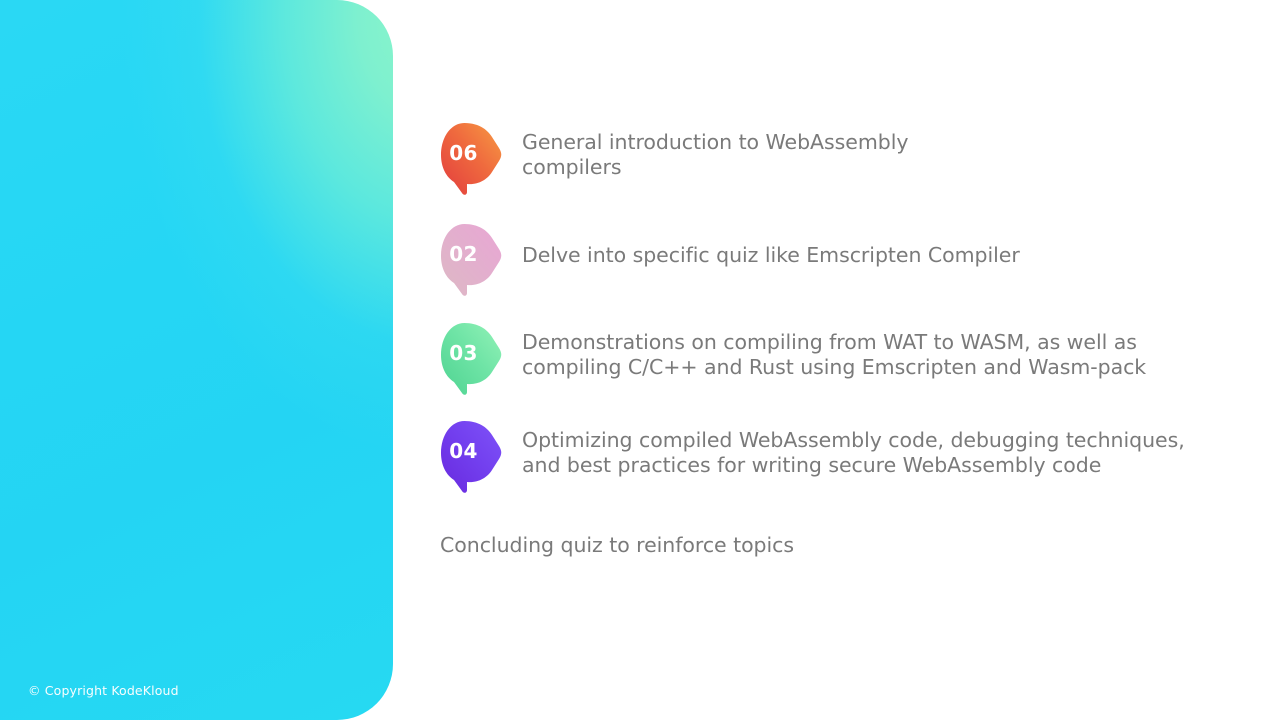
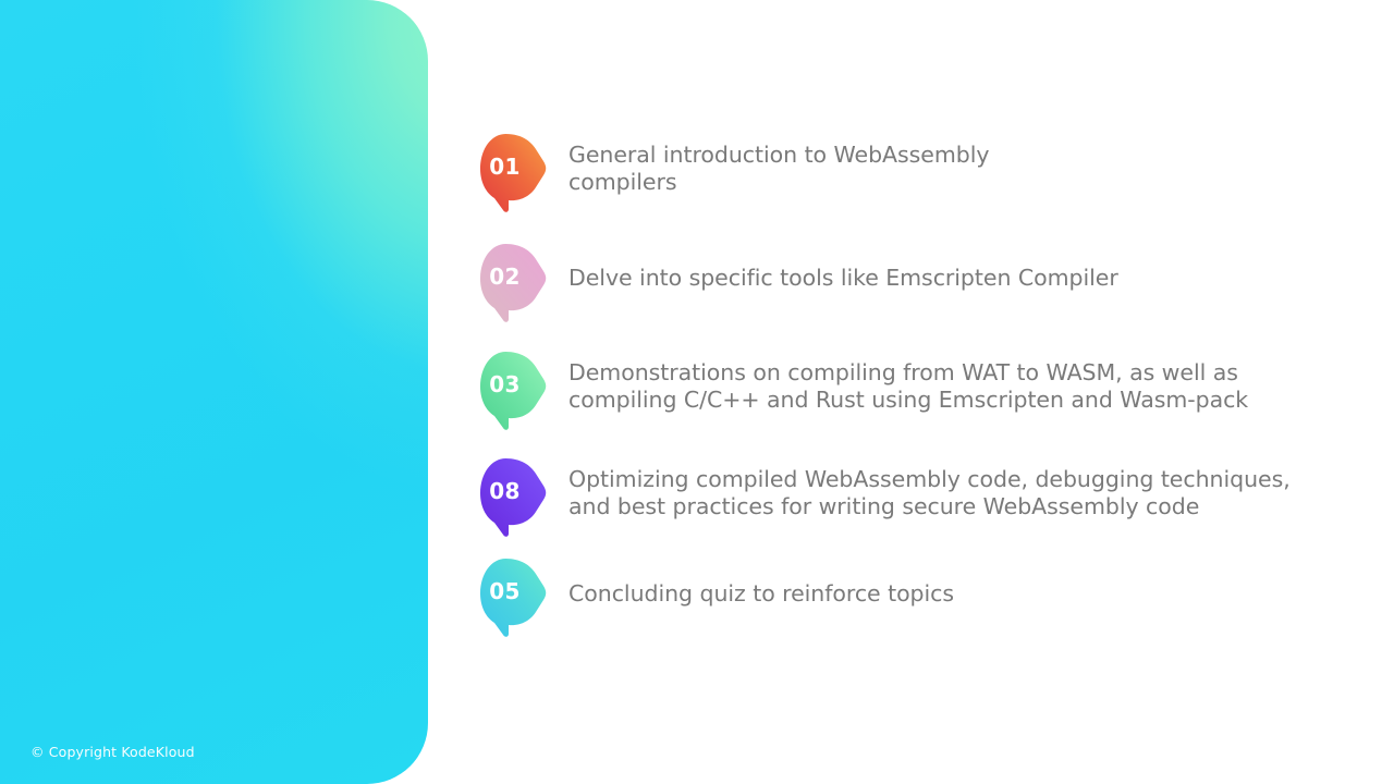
  © Copyright KodeKloud
- 06
+ 01
  General introduction to WebAssembly
  compilers
  02
- Delve into specific quiz like Emscripten Compiler
+ Delve into specific tools like Emscripten Compiler
  03
  Demonstrations on compiling from WAT to WASM, as well as
  compiling C/C++ and Rust using Emscripten and Wasm-pack
- 04
+ 08
  Optimizing compiled WebAssembly code, debugging techniques,
  and best practices for writing secure WebAssembly code
+ 05
  Concluding quiz to reinforce topics
